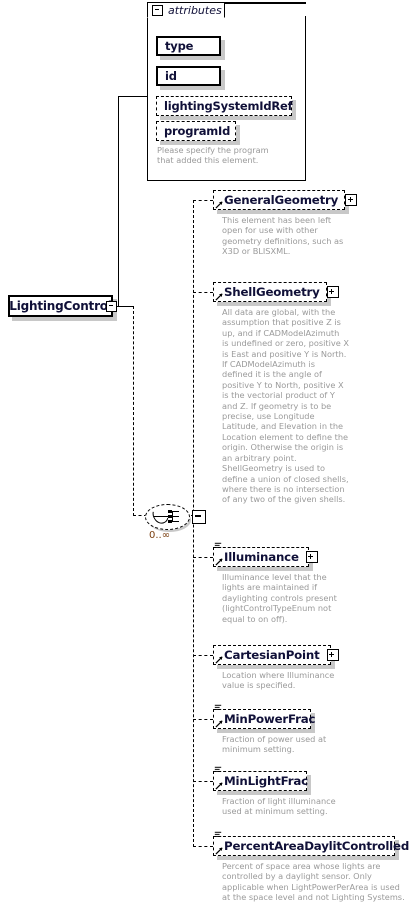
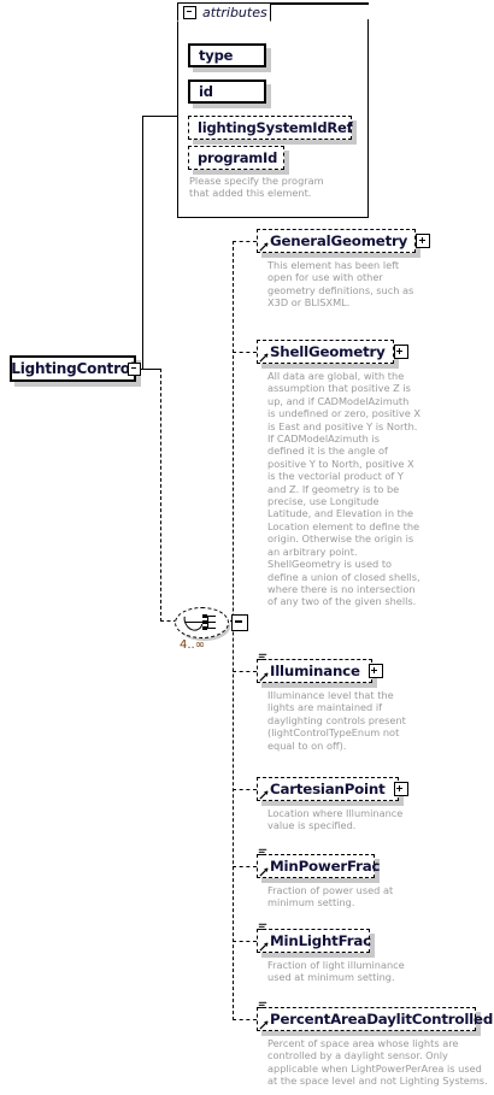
  attributes
  type
  id
  lightingSystemIdRef
  programId
  Please specify the program
  that added this element.
  LightingContro
- 0..∞
+ 4..∞
  GeneralGeometry
  This element has been left
  open for use with other
  geometry definitions, such as
  X3D or BLISXML.
  ShellGeometry
  All data are global, with the
  assumption that positive Z is
  up, and if CADModelAzimuth
  is undefined or zero, positive X
  is East and positive Y is North.
  If CADModelAzimuth is
  defined it is the angle of
  positive Y to North, positive X
  is the vectorial product of Y
  and Z. If geometry is to be
  precise, use Longitude
  Latitude, and Elevation in the
  Location element to define the
  origin. Otherwise the origin is
  an arbitrary point.
  ShellGeometry is used to
  define a union of closed shells,
  where there is no intersection
  of any two of the given shells.
  Illuminance
  Illuminance level that the
  lights are maintained if
  daylighting controls present
  (lightControlTypeEnum not
  equal to on off).
  CartesianPoint
  Location where Illuminance
  value is specified.
  MinPowerFrac
  Fraction of power used at
  minimum setting.
  MinLightFrac
  Fraction of light illuminance
  used at minimum setting.
  PercentAreaDaylitControlled
  Percent of space area whose lights are
  controlled by a daylight sensor. Only
  applicable when LightPowerPerArea is used
  at the space level and not Lighting Systems.
